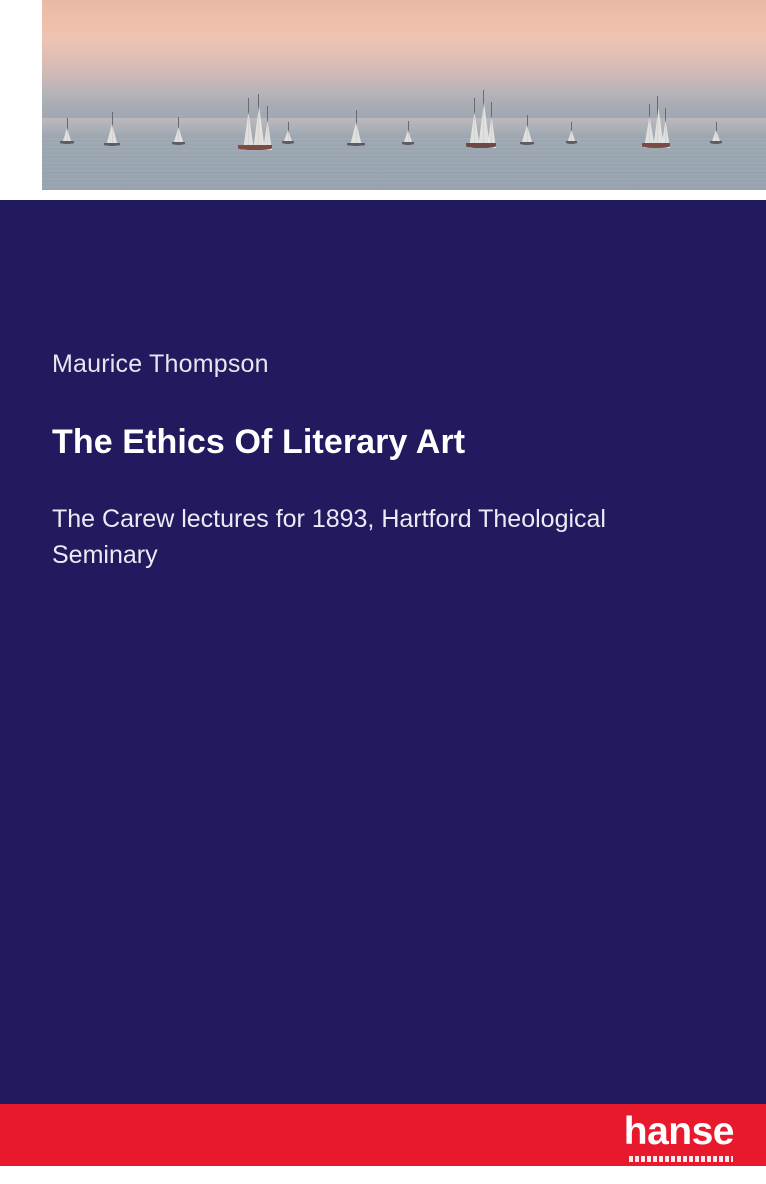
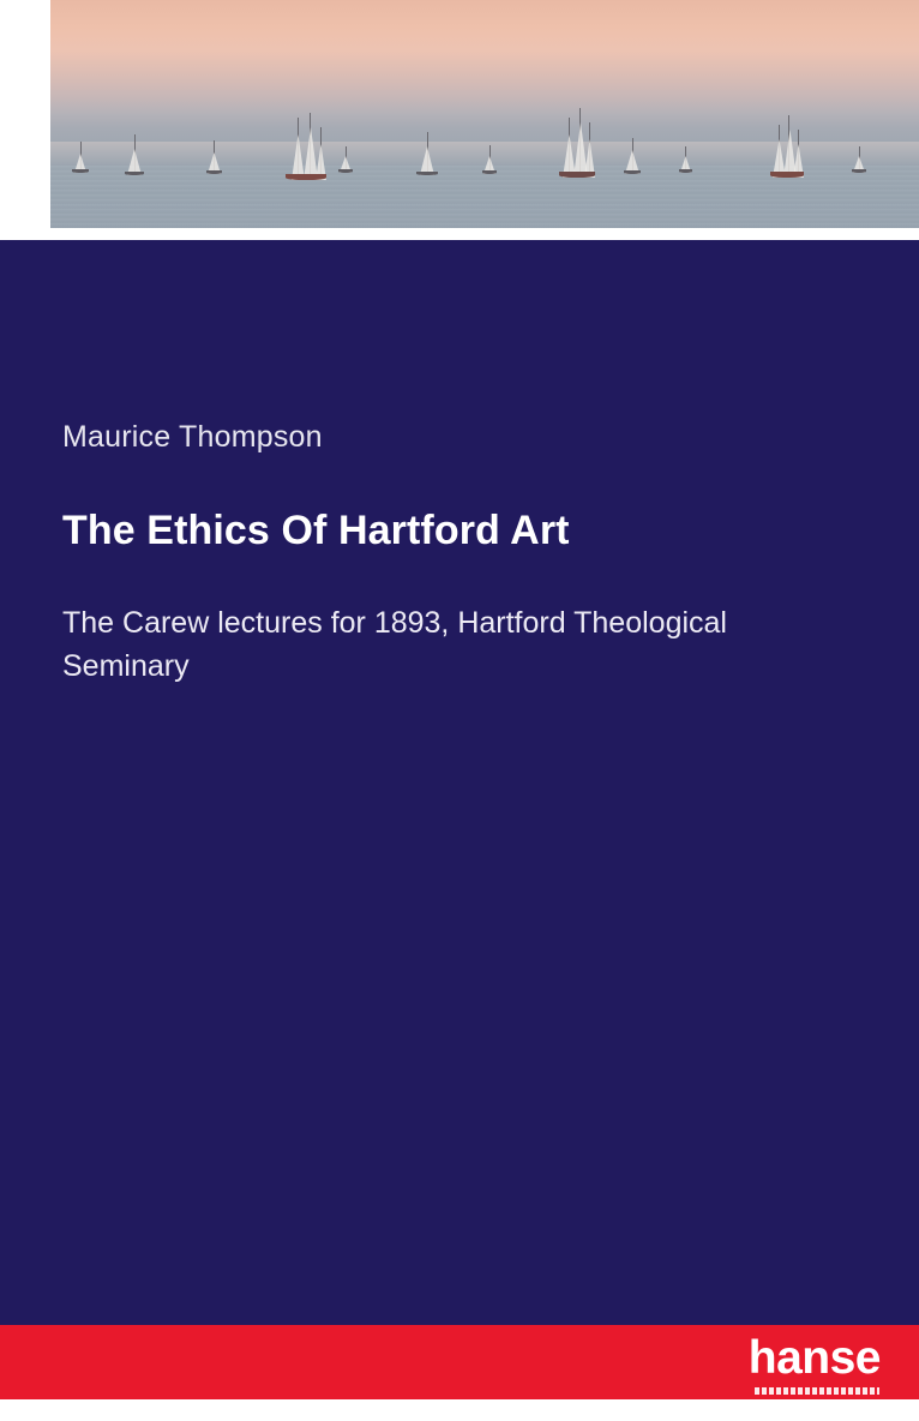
  Maurice Thompson
- The Ethics Of Literary Art
+ The Ethics Of Hartford Art
  The Carew lectures for 1893, Hartford Theological Seminary
  hanse
